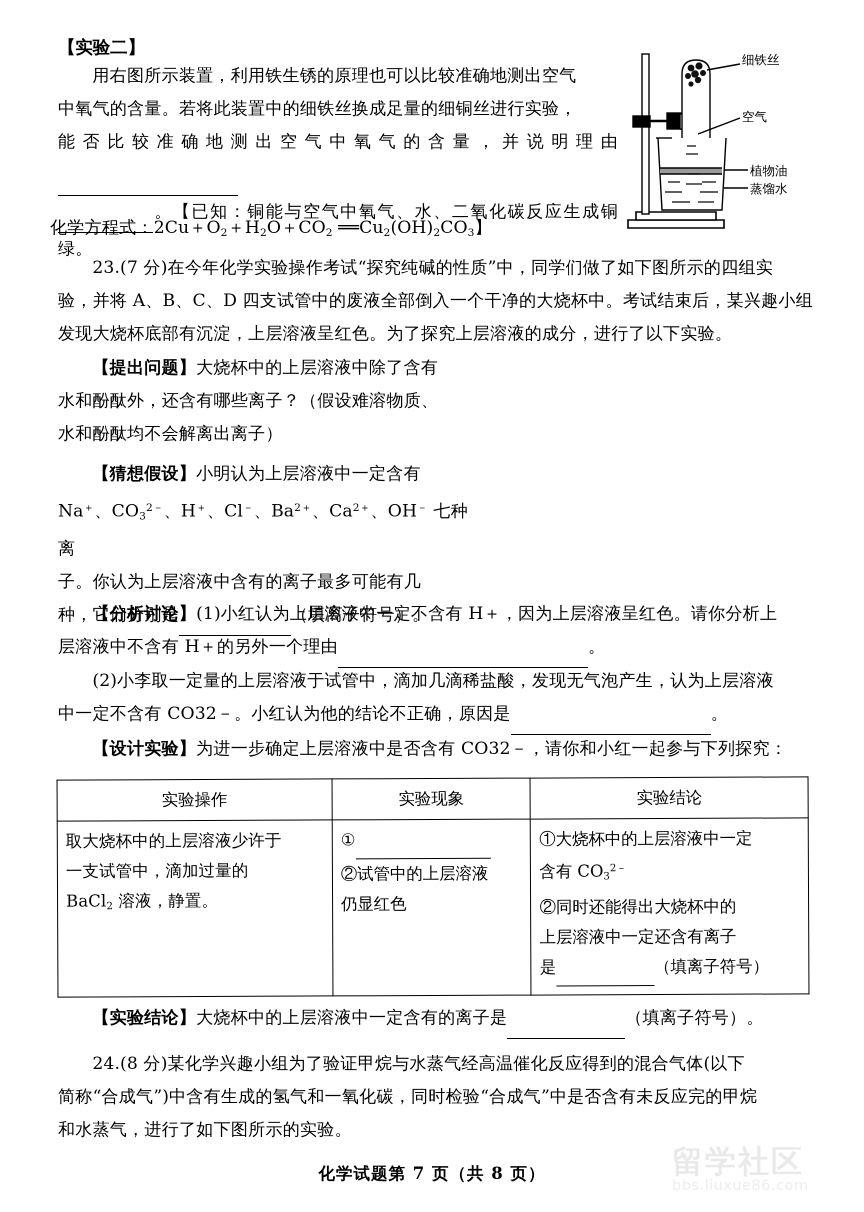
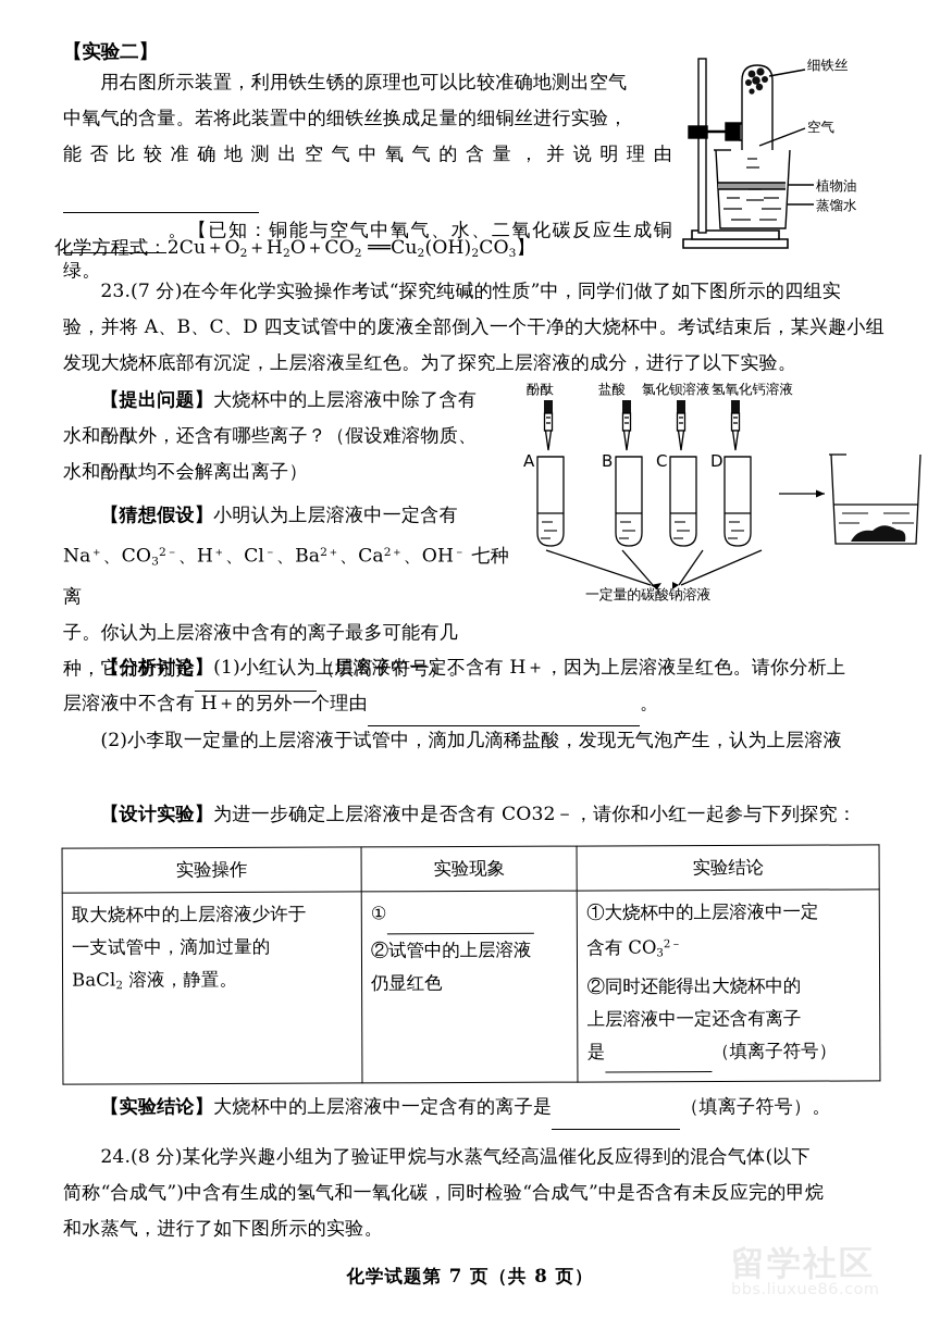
  【实验二】
  用右图所示装置，利用铁生锈的原理也可以比较准确地测出空气
  中氧气的含量。若将此装置中的细铁丝换成足量的细铜丝进行实验，
  能否比较准确地测出空气中氧气的含量，并说明理由
  。【已知：铜能与空气中氧气、水、二氧化碳反应生成铜绿。
  化学方程式：2Cu＋O2＋H2O＋CO2 ══Cu2(OH)2CO3】
  细铁丝
  空气
  植物油
  蒸馏水
  23.(7 分)在今年化学实验操作考试“探究纯碱的性质”中，同学们做了如下图所示的四组实
  验，并将 A、B、C、D 四支试管中的废液全部倒入一个干净的大烧杯中。考试结束后，某兴趣小组
  发现大烧杯底部有沉淀，上层溶液呈红色。为了探究上层溶液的成分，进行了以下实验。
  【提出问题】大烧杯中的上层溶液中除了含有
  水和酚酞外，还含有哪些离子？（假设难溶物质、
  水和酚酞均不会解离出离子）
  【猜想假设】小明认为上层溶液中一定含有
  Na＋、CO32－、H＋、Cl－、Ba2＋、Ca2＋、OH－ 七种离
  子。你认为上层溶液中含有的离子最多可能有几
  种，它们分别是 （填离子符号）。
+ 酚酞
+ 盐酸
+ 氯化钡溶液
+ 氢氧化钙溶液
+ A
+ B
+ C
+ D
+ 一定量的碳酸钠溶液
  【分析讨论】(1)小红认为上层溶液中一定不含有 H＋，因为上层溶液呈红色。请你分析上
  层溶液中不含有 H＋的另外一个理由 。
  (2)小李取一定量的上层溶液于试管中，滴加几滴稀盐酸，发现无气泡产生，认为上层溶液
- 中一定不含有 CO32－。小红认为他的结论不正确，原因是 。
  【设计实验】为进一步确定上层溶液中是否含有 CO32－，请你和小红一起参与下列探究：
  实验操作	实验现象	实验结论
  取大烧杯中的上层溶液少许于 一支试管中，滴加过量的 BaCl2 溶液，静置。	① ②试管中的上层溶液 仍显红色	①大烧杯中的上层溶液中一定 含有 CO32－ ②同时还能得出大烧杯中的 上层溶液中一定还含有离子 是 （填离子符号）
  【实验结论】大烧杯中的上层溶液中一定含有的离子是 （填离子符号）。
  24.(8 分)某化学兴趣小组为了验证甲烷与水蒸气经高温催化反应得到的混合气体(以下
  简称“合成气”)中含有生成的氢气和一氧化碳，同时检验“合成气”中是否含有未反应完的甲烷
  和水蒸气，进行了如下图所示的实验。
  化学试题第 7 页（共 8 页）
